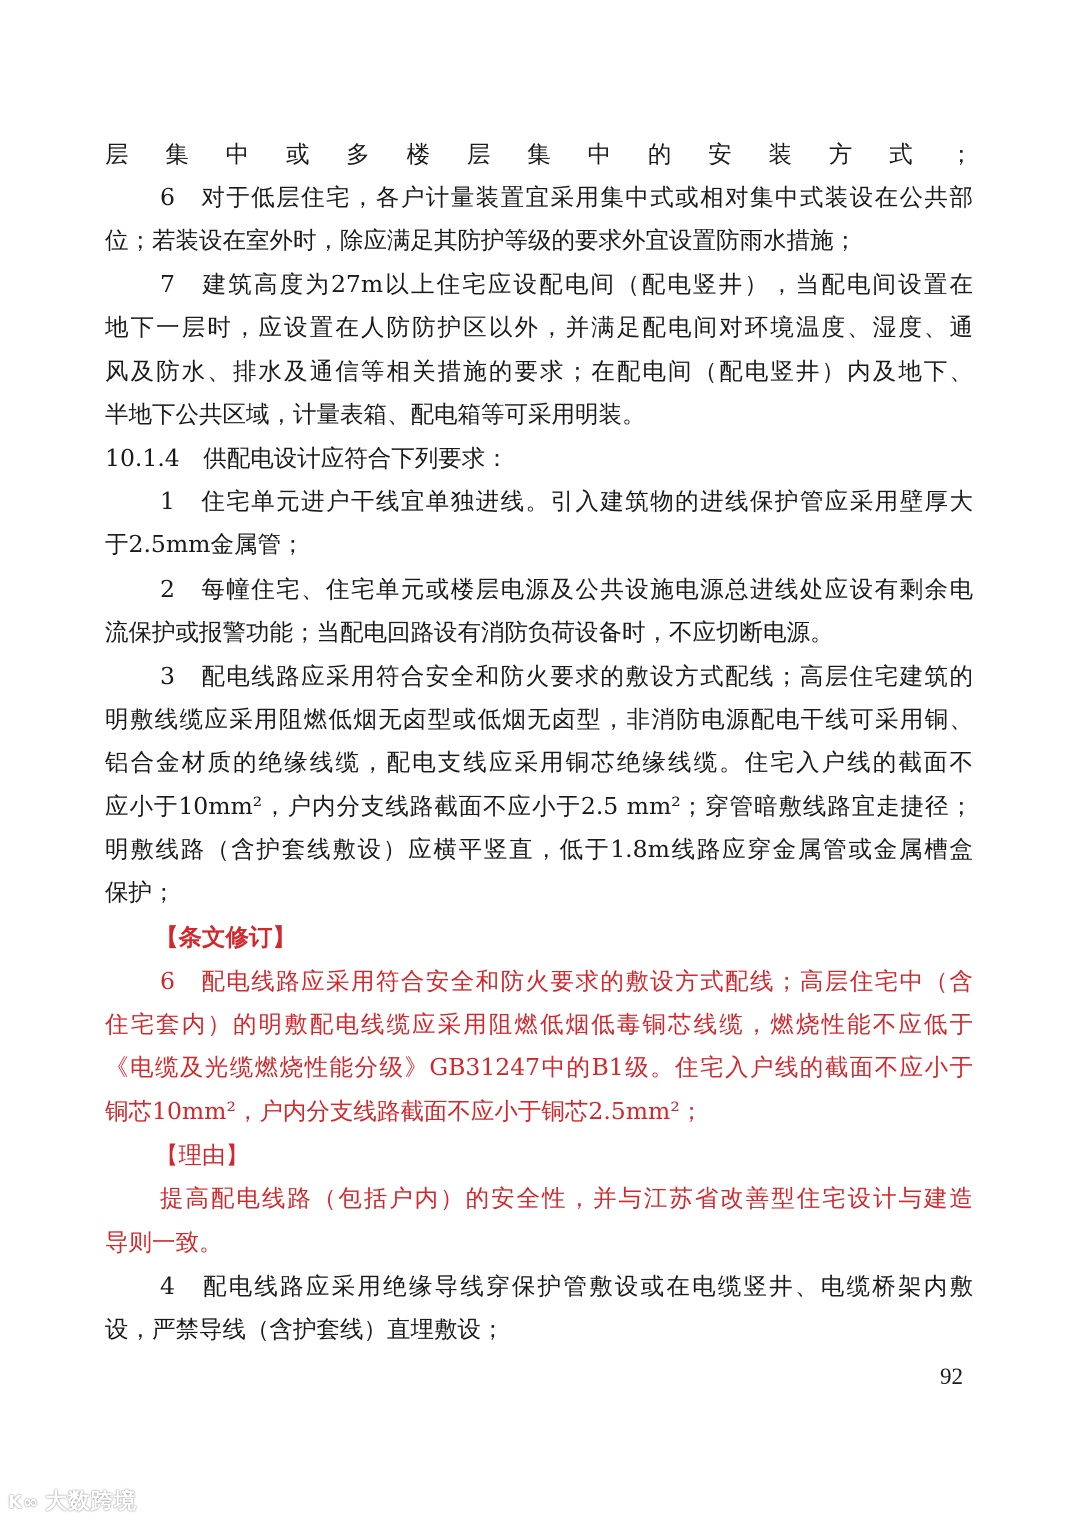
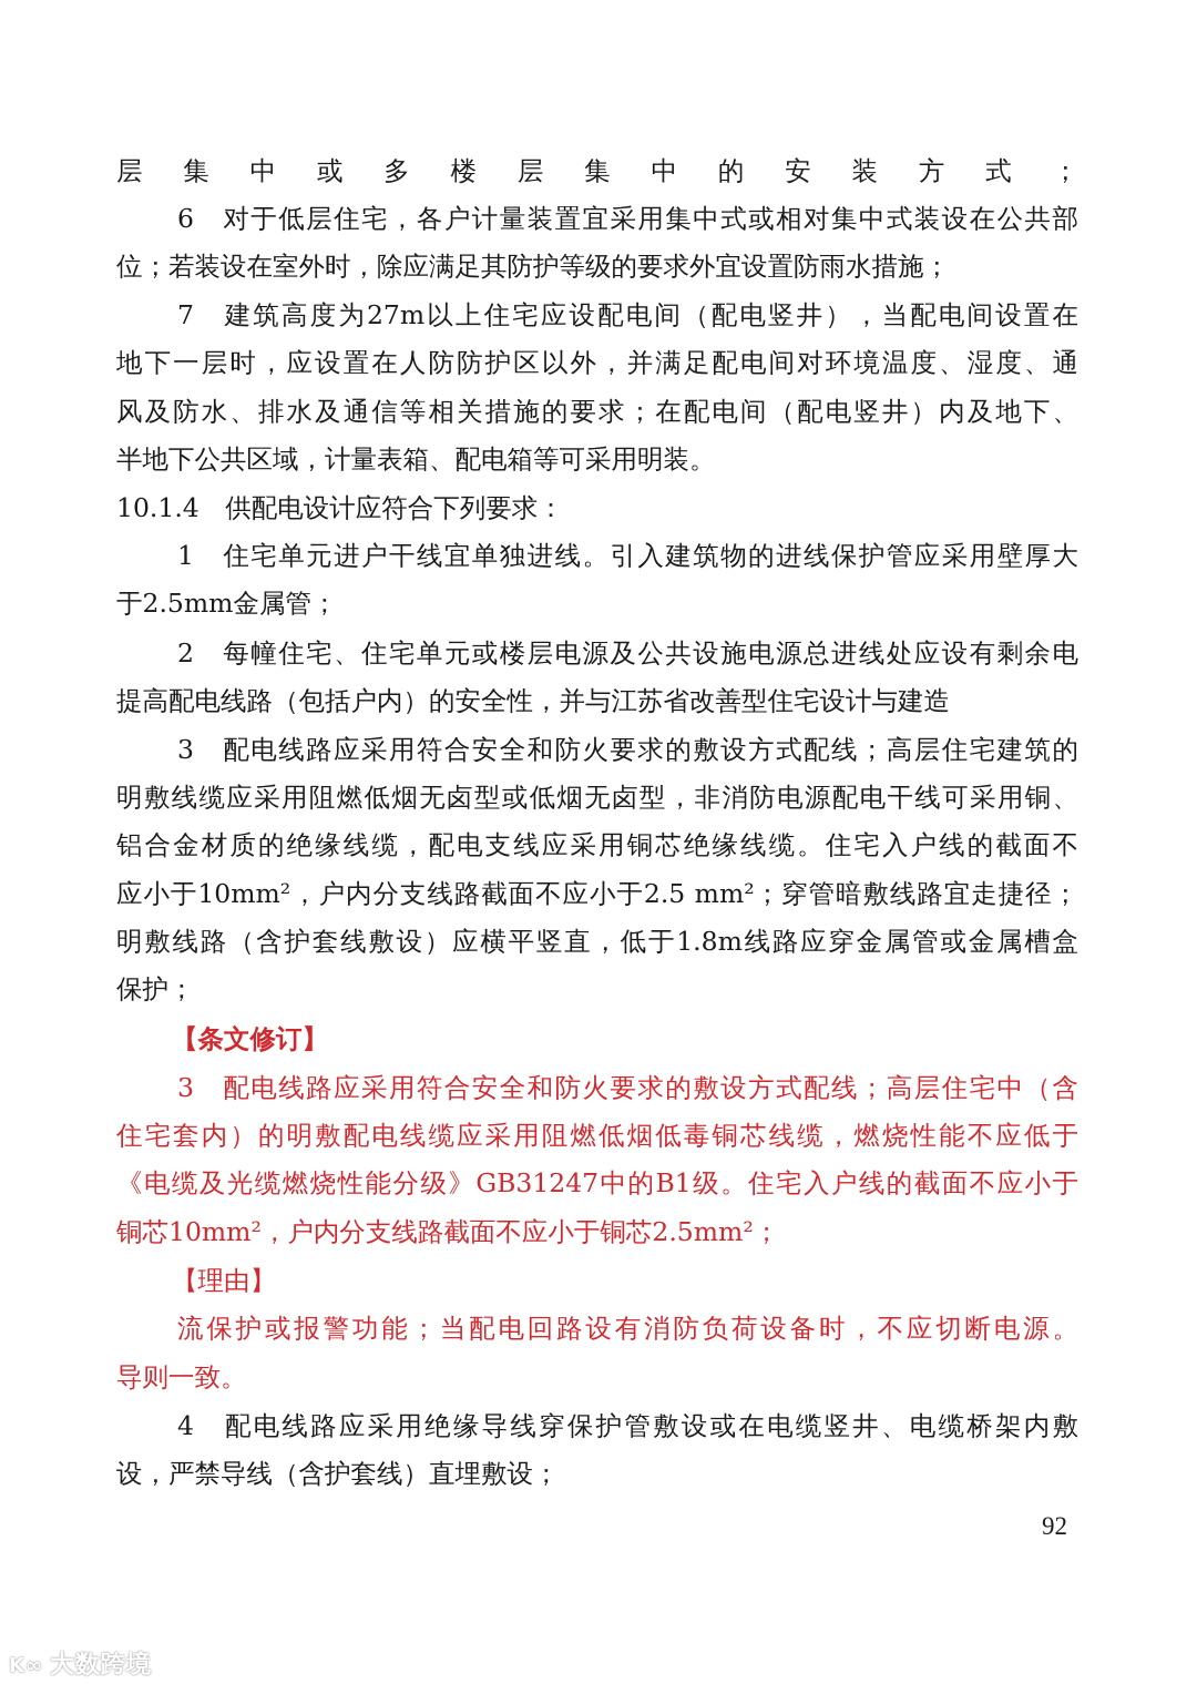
  层集中或多楼层集中的安装方式；
  6 对于低层住宅，各户计量装置宜采用集中式或相对集中式装设在公共部
  位；若装设在室外时，除应满足其防护等级的要求外宜设置防雨水措施；
  7 建筑高度为27m以上住宅应设配电间（配电竖井），当配电间设置在
  地下一层时，应设置在人防防护区以外，并满足配电间对环境温度、湿度、通
  风及防水、排水及通信等相关措施的要求；在配电间（配电竖井）内及地下、
  半地下公共区域，计量表箱、配电箱等可采用明装。
  10.1.4 供配电设计应符合下列要求：
  1 住宅单元进户干线宜单独进线。引入建筑物的进线保护管应采用壁厚大
  于2.5mm金属管；
  2 每幢住宅、住宅单元或楼层电源及公共设施电源总进线处应设有剩余电
- 流保护或报警功能；当配电回路设有消防负荷设备时，不应切断电源。
+ 提高配电线路（包括户内）的安全性，并与江苏省改善型住宅设计与建造
  3 配电线路应采用符合安全和防火要求的敷设方式配线；高层住宅建筑的
  明敷线缆应采用阻燃低烟无卤型或低烟无卤型，非消防电源配电干线可采用铜、
  铝合金材质的绝缘线缆，配电支线应采用铜芯绝缘线缆。住宅入户线的截面不
  应小于10mm²，户内分支线路截面不应小于2.5 mm²；穿管暗敷线路宜走捷径；
  明敷线路（含护套线敷设）应横平竖直，低于1.8m线路应穿金属管或金属槽盒
  保护；
  【条文修订】
- 6 配电线路应采用符合安全和防火要求的敷设方式配线；高层住宅中（含
+ 3 配电线路应采用符合安全和防火要求的敷设方式配线；高层住宅中（含
  住宅套内）的明敷配电线缆应采用阻燃低烟低毒铜芯线缆，燃烧性能不应低于
  《电缆及光缆燃烧性能分级》GB31247中的B1级。住宅入户线的截面不应小于
  铜芯10mm²，户内分支线路截面不应小于铜芯2.5mm²；
  【理由】
- 提高配电线路（包括户内）的安全性，并与江苏省改善型住宅设计与建造
+ 流保护或报警功能；当配电回路设有消防负荷设备时，不应切断电源。
  导则一致。
  4 配电线路应采用绝缘导线穿保护管敷设或在电缆竖井、电缆桥架内敷
  设，严禁导线（含护套线）直埋敷设；
  92
  K∞ 大数跨境
